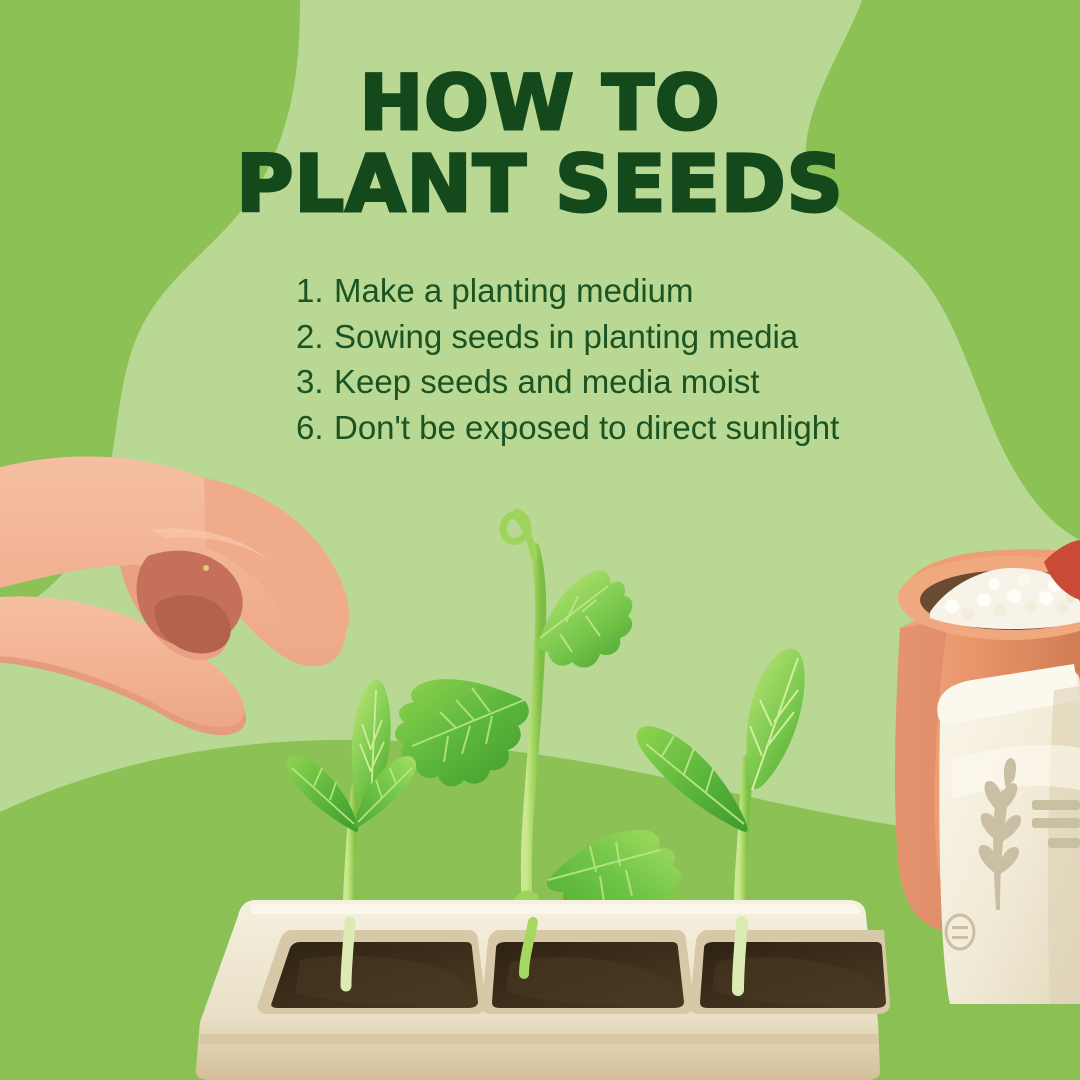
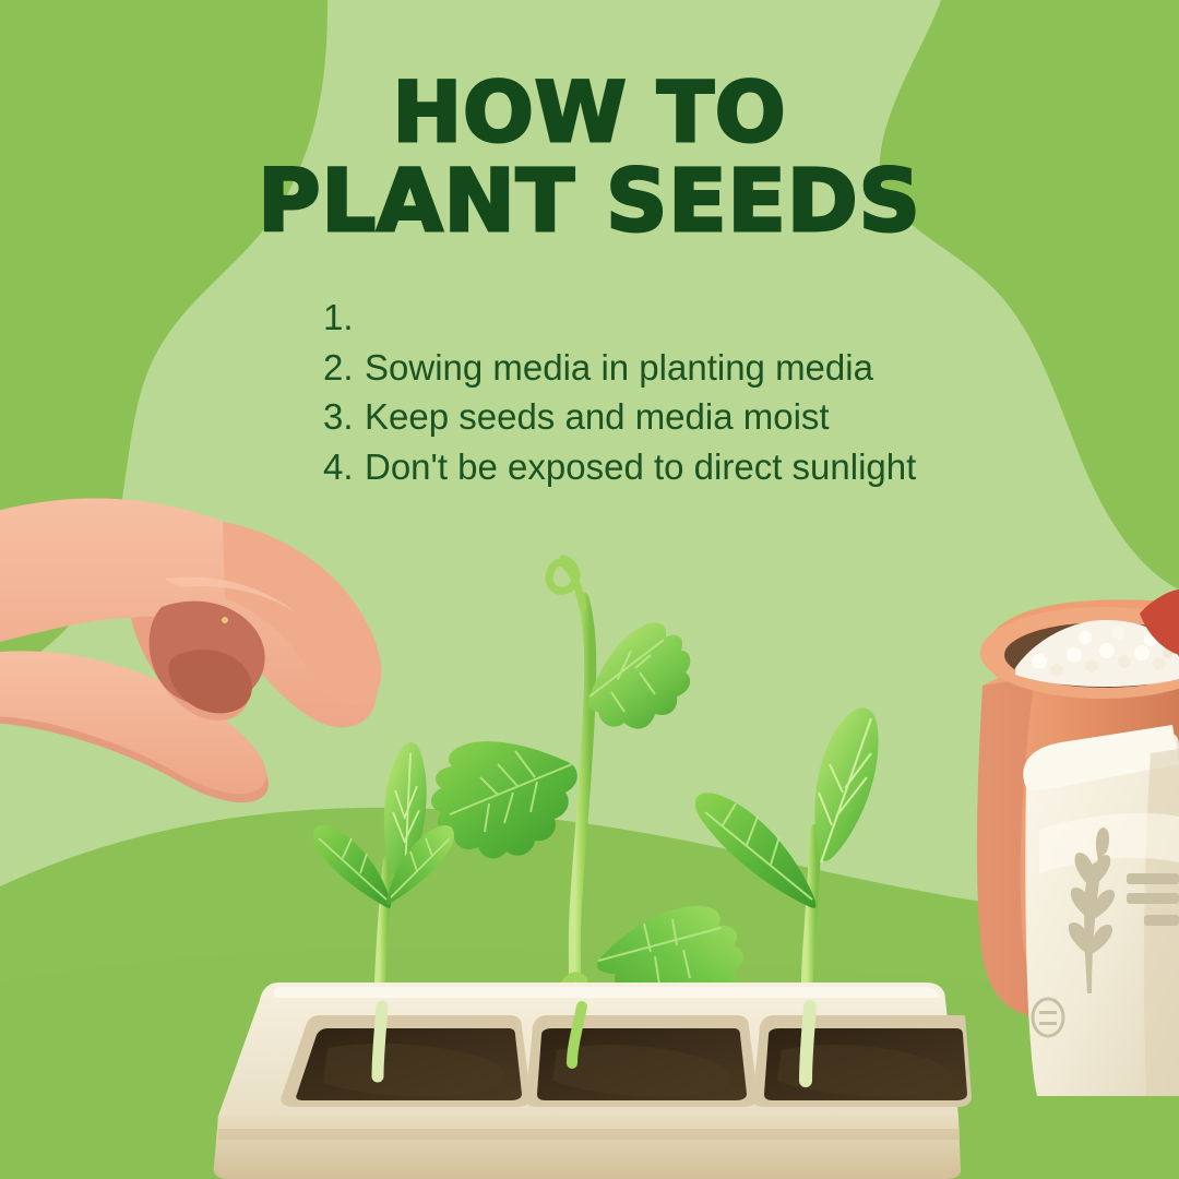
  HOW TO
  PLANT SEEDS
  1.
- Make a planting medium
  2.
- Sowing seeds in planting media
+ Sowing media in planting media
  3.
  Keep seeds and media moist
- 6.
+ 4.
  Don't be exposed to direct sunlight
